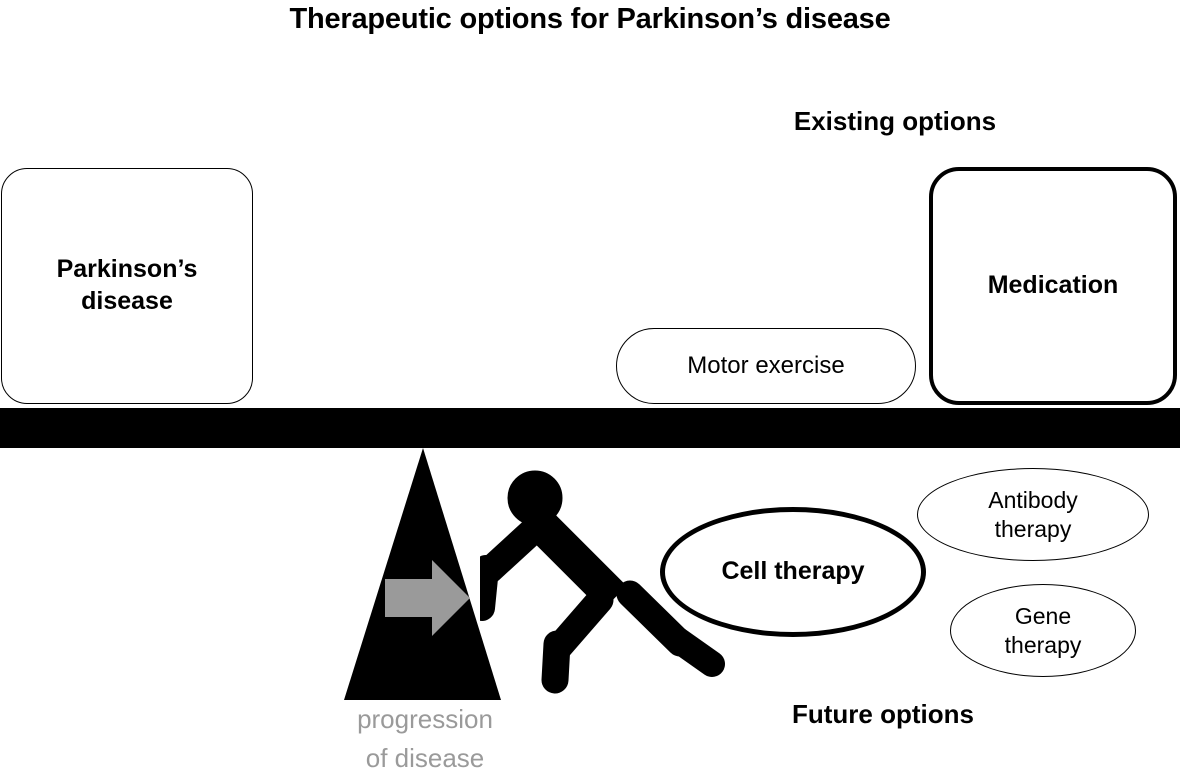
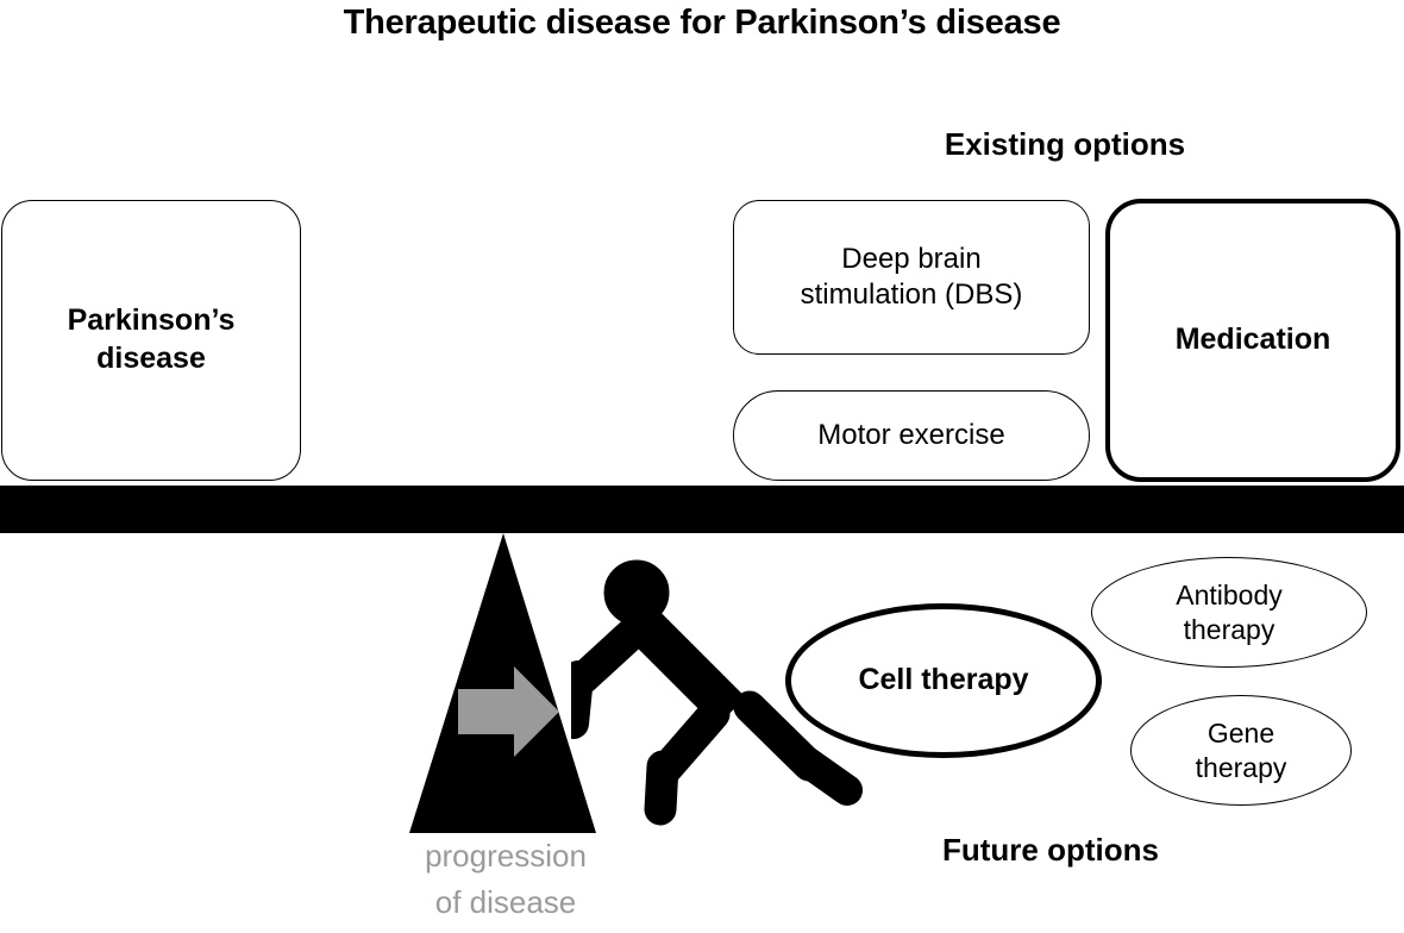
- Therapeutic options for Parkinson’s disease
+ Therapeutic disease for Parkinson’s disease
  Existing options
  Parkinson’s
  disease
+ Deep brain
+ stimulation (DBS)
  Motor exercise
  Medication
  Cell therapy
  Antibody
  therapy
  Gene
  therapy
  progression
  of disease
  Future options
